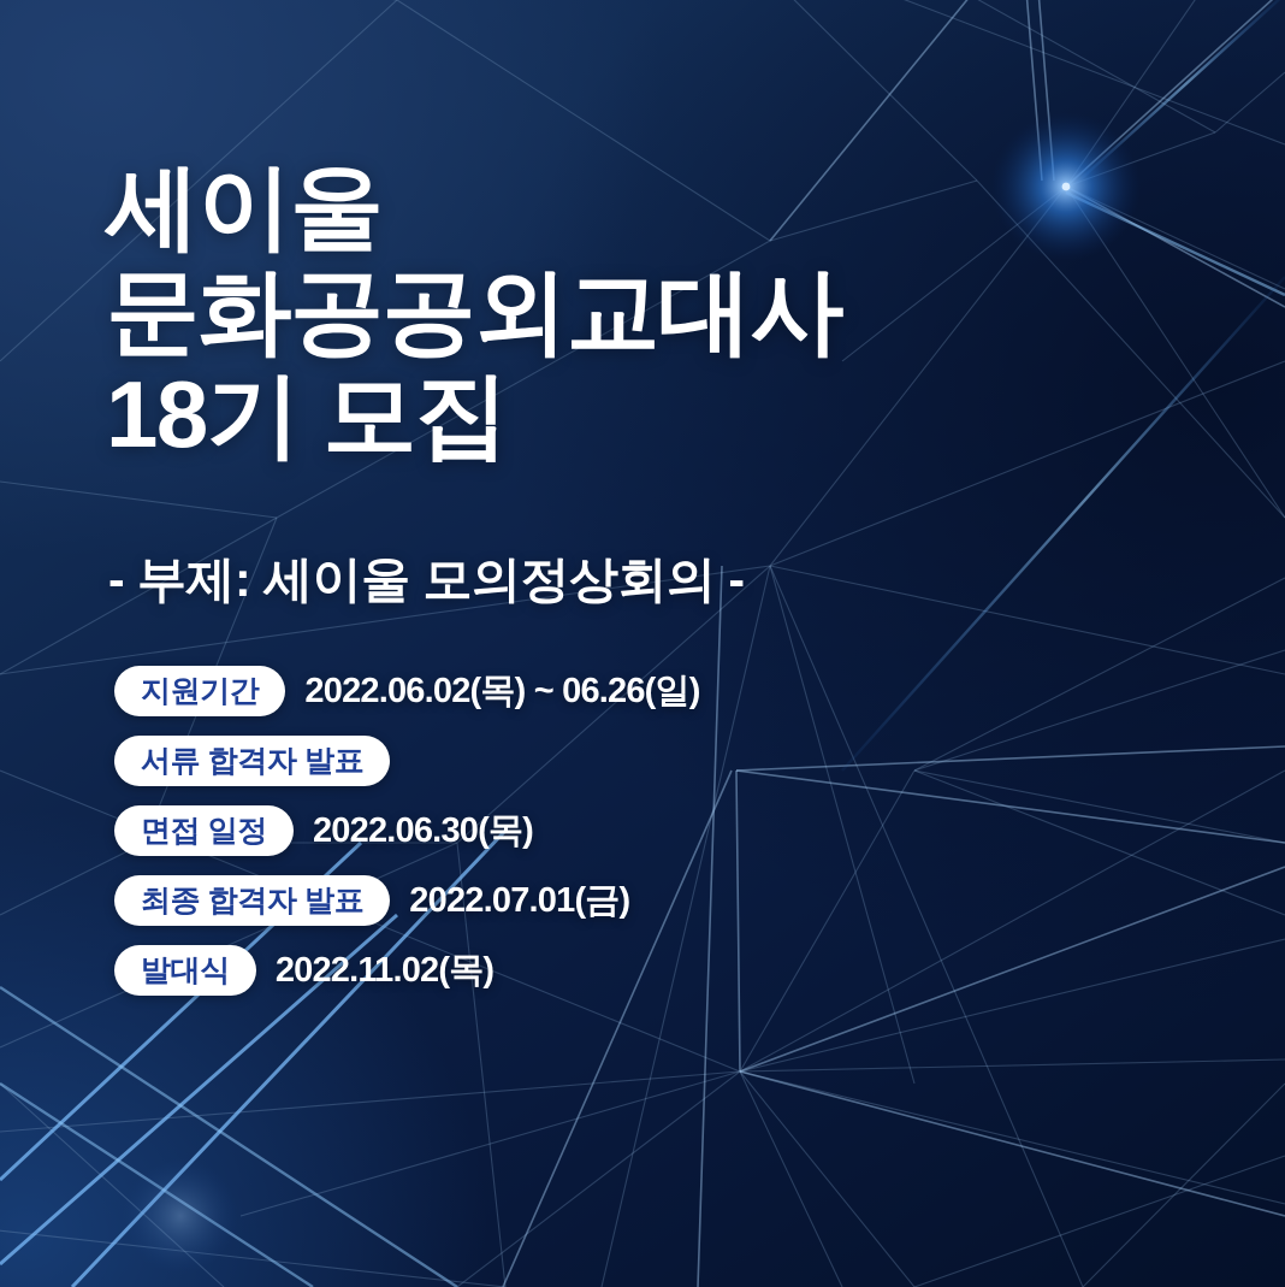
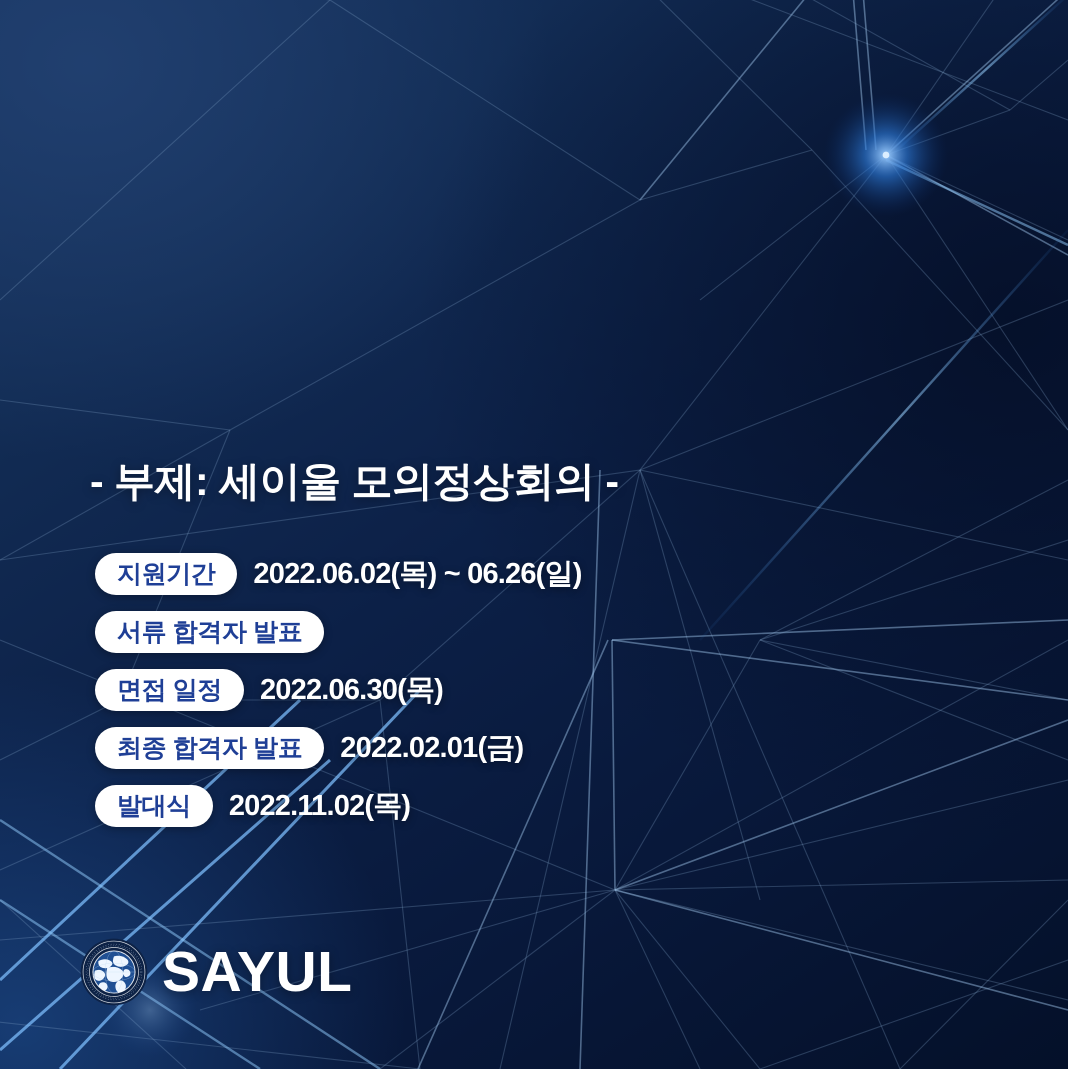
- 세이울
- 문화공공외교대사
- 18기 모집
  - 부제: 세이울 모의정상회의 -
  지원기간
  2022.06.02(목) ~ 06.26(일)
  서류 합격자 발표
  면접 일정
  2022.06.30(목)
  최종 합격자 발표
- 2022.07.01(금)
+ 2022.02.01(금)
  발대식
  2022.11.02(목)
+ SAYUL
